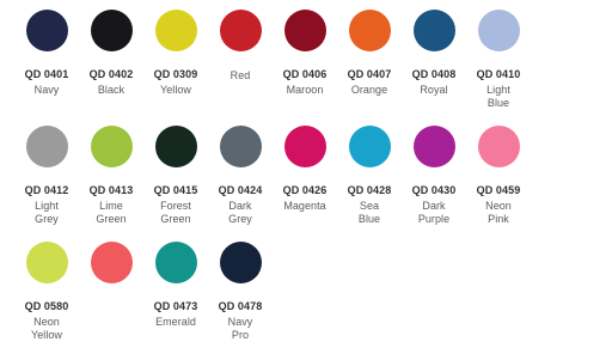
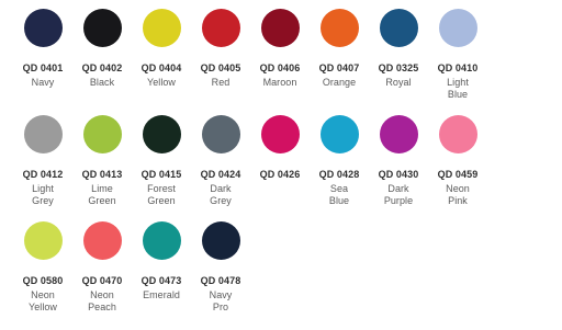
  QD 0401
  Navy
  QD 0402
  Black
- QD 0309
+ QD 0404
  Yellow
+ QD 0405
  Red
  QD 0406
  Maroon
  QD 0407
  Orange
- QD 0408
+ QD 0325
  Royal
  QD 0410
  Light Blue
  QD 0412
  Light Grey
  QD 0413
  Lime Green
  QD 0415
  Forest Green
  QD 0424
  Dark Grey
  QD 0426
- Magenta
  QD 0428
  Sea Blue
  QD 0430
  Dark Purple
  QD 0459
  Neon Pink
  QD 0580
  Neon Yellow
+ QD 0470
+ Neon Peach
  QD 0473
  Emerald
  QD 0478
  Navy Pro
